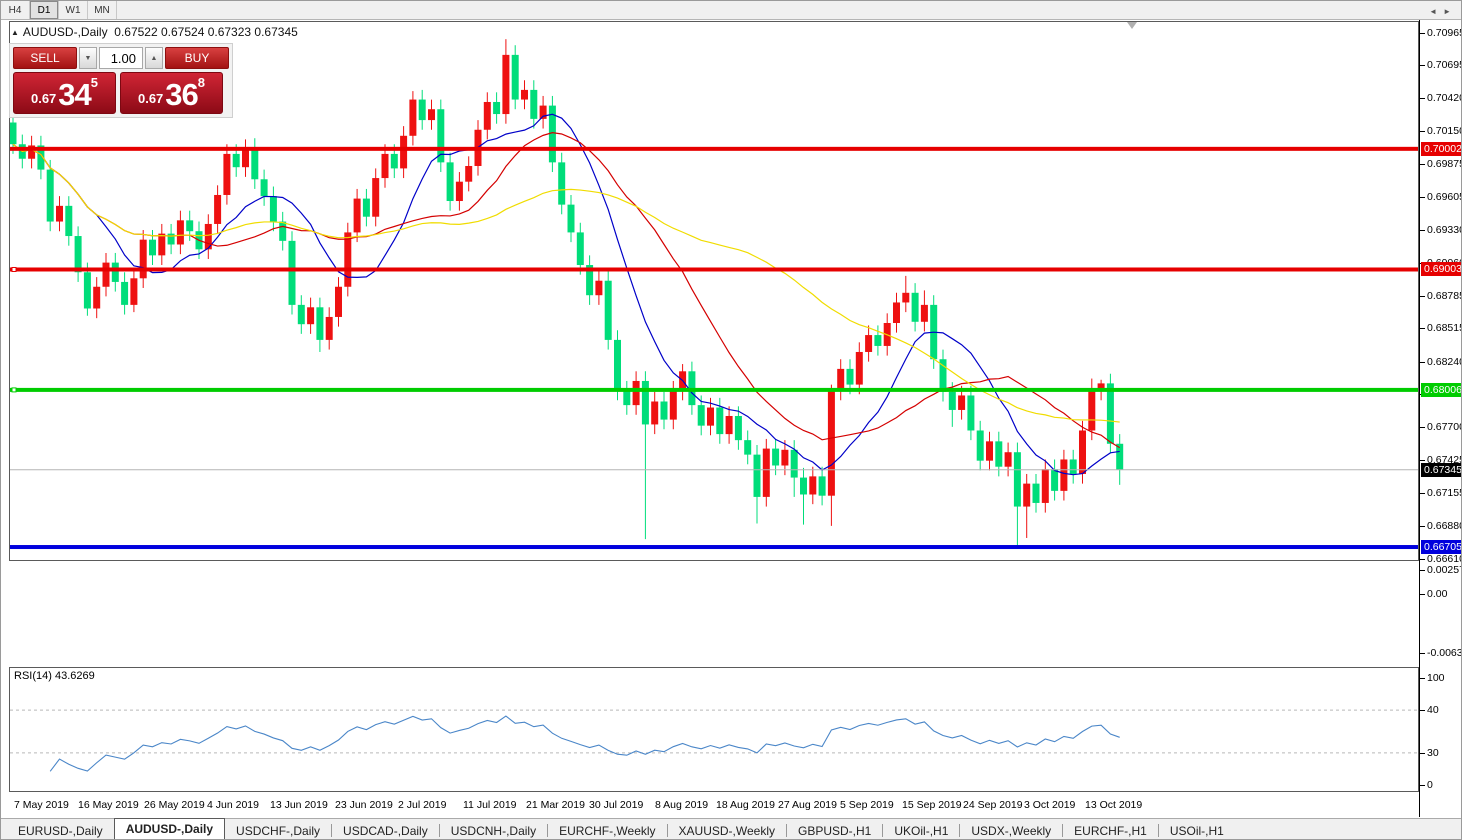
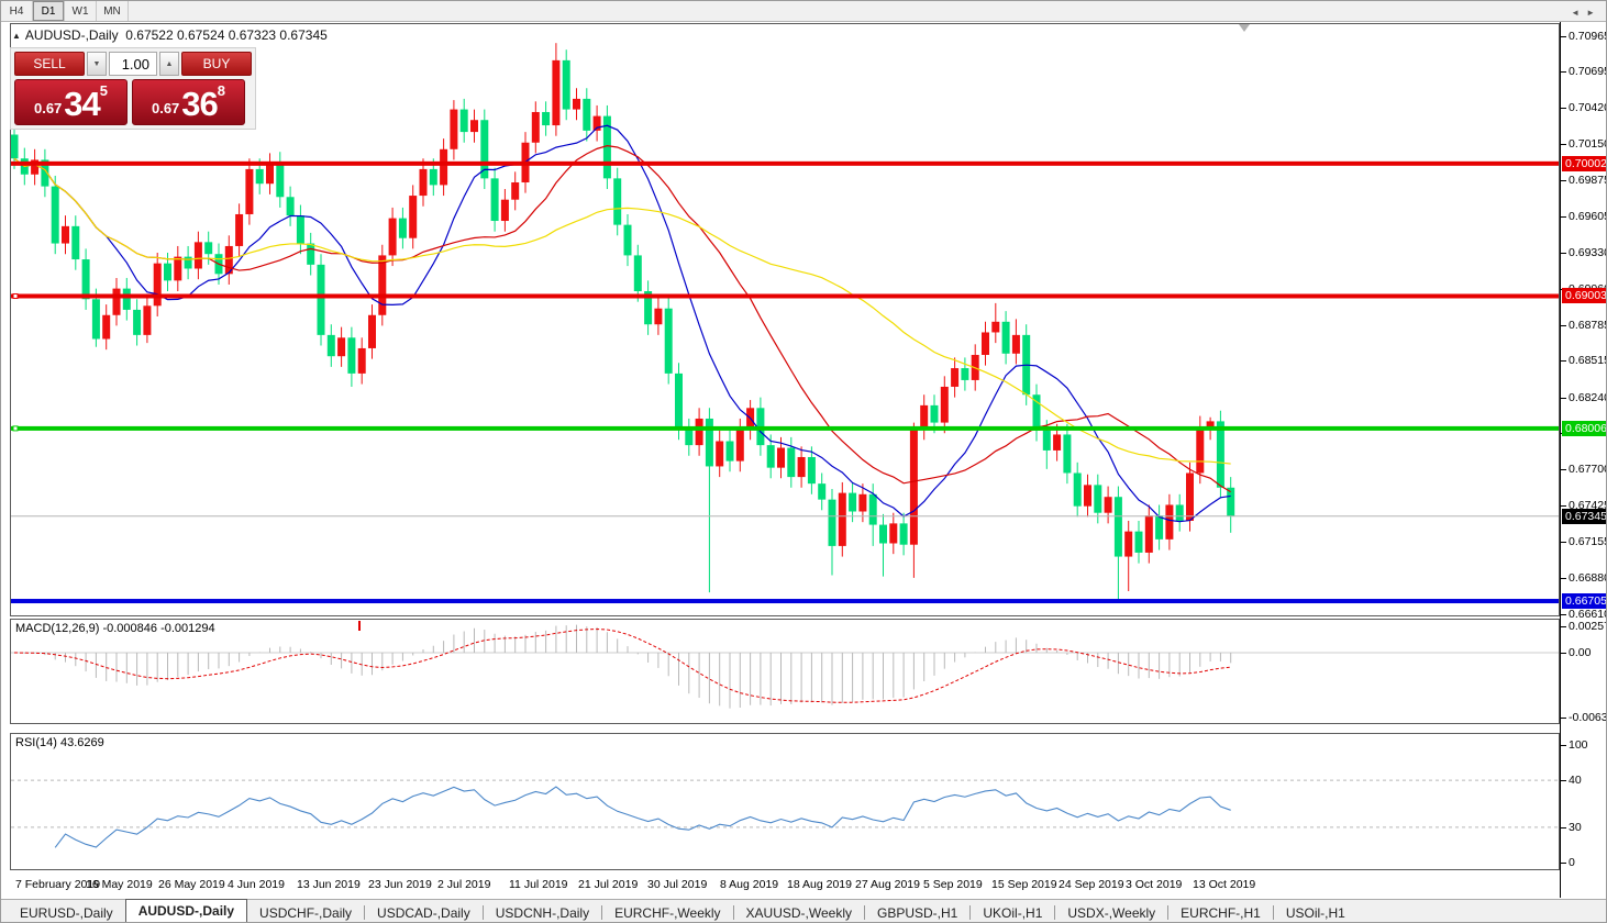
  H4
  D1
  W1
  MN
+ MACD(12,26,9) -0.000846 -0.001294
  RSI(14) 43.6269
  ▲ AUDUSD-,Daily 0.67522 0.67524 0.67323 0.67345
  SELL
  1.00
  BUY
  0.67
  34
  5
  0.67
  36
  8
  0.7096
  0.7069
  0.7042
  0.7015
  0.6987
  0.6960
  0.6933
  0.6878
  0.6851
  0.6824
  0.6770
  0.6742
  0.6715
  0.6688
  0.6661
  0.0025
  0.00
  -0.0063
  100
  40
  30
  0
  0.70002
  0.69003
  0.68006
  0.66705
  0.67345
- 7 May 2019
+ 7 February 2019
  16 May 2019
  26 May 2019
  4 Jun 2019
  13 Jun 2019
  23 Jun 2019
  2 Jul 2019
  11 Jul 2019
- 21 Mar 2019
+ 21 Jul 2019
  30 Jul 2019
  8 Aug 2019
  18 Aug 2019
  27 Aug 2019
  5 Sep 2019
  15 Sep 2019
  24 Sep 2019
  3 Oct 2019
  13 Oct 2019
  EURUSD-,Daily
  AUDUSD-,Daily
  USDCHF-,Daily
  USDCAD-,Daily
  USDCNH-,Daily
  EURCHF-,Weekly
  XAUUSD-,Weekly
  GBPUSD-,H1
  UKOil-,H1
  USDX-,Weekly
  EURCHF-,H1
  USOil-,H1
  ◄►
